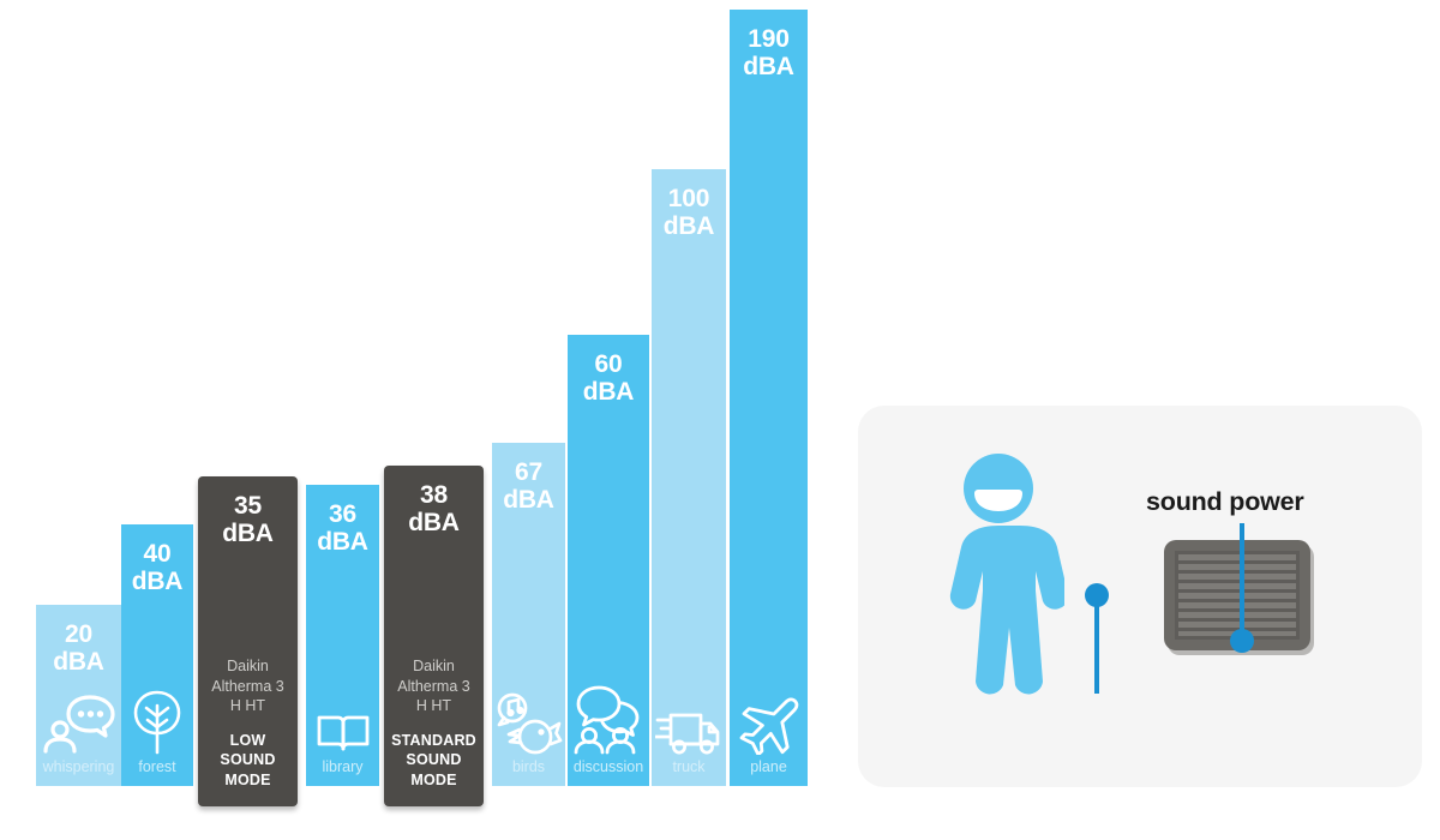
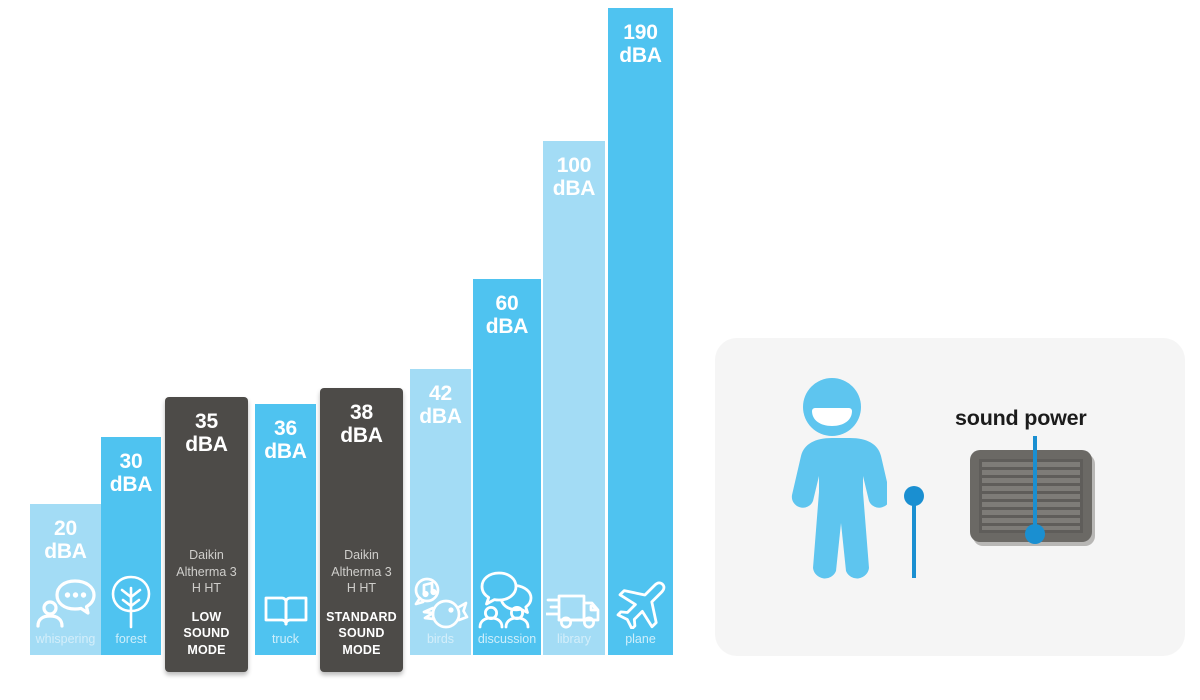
  20
  dBA
  whispering
- 40
+ 30
  dBA
  forest
  35
  dBA
  Daikin
  Altherma 3
  H HT
  LOW
  SOUND
  MODE
  36
  dBA
- library
+ truck
  38
  dBA
  Daikin
  Altherma 3
  H HT
  STANDARD
  SOUND
  MODE
- 67
+ 42
  dBA
  birds
  60
  dBA
  discussion
  100
  dBA
- truck
+ library
  190
  dBA
  plane
  sound power
